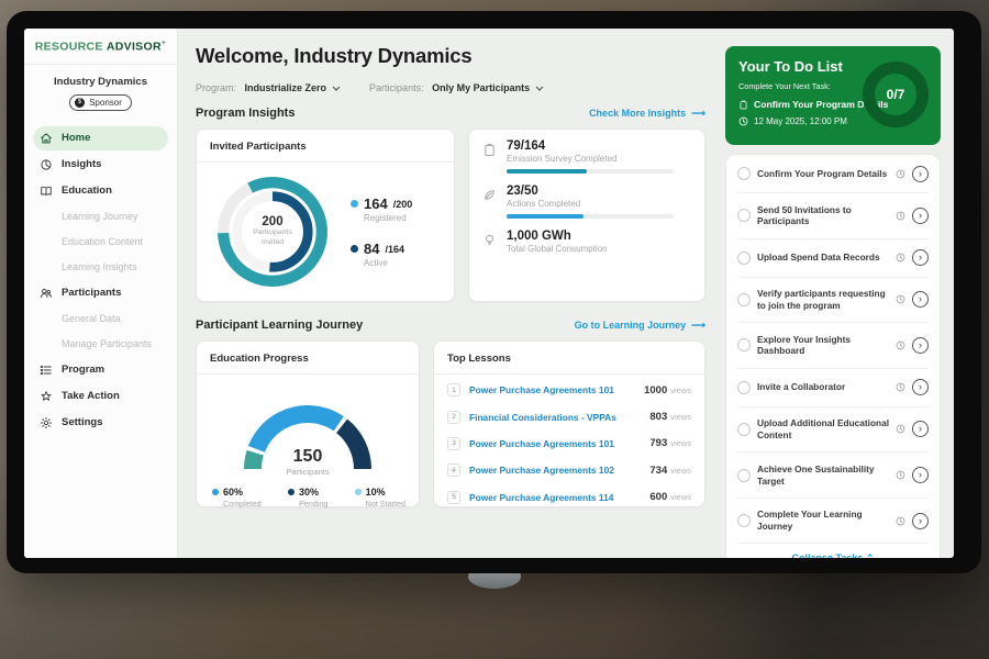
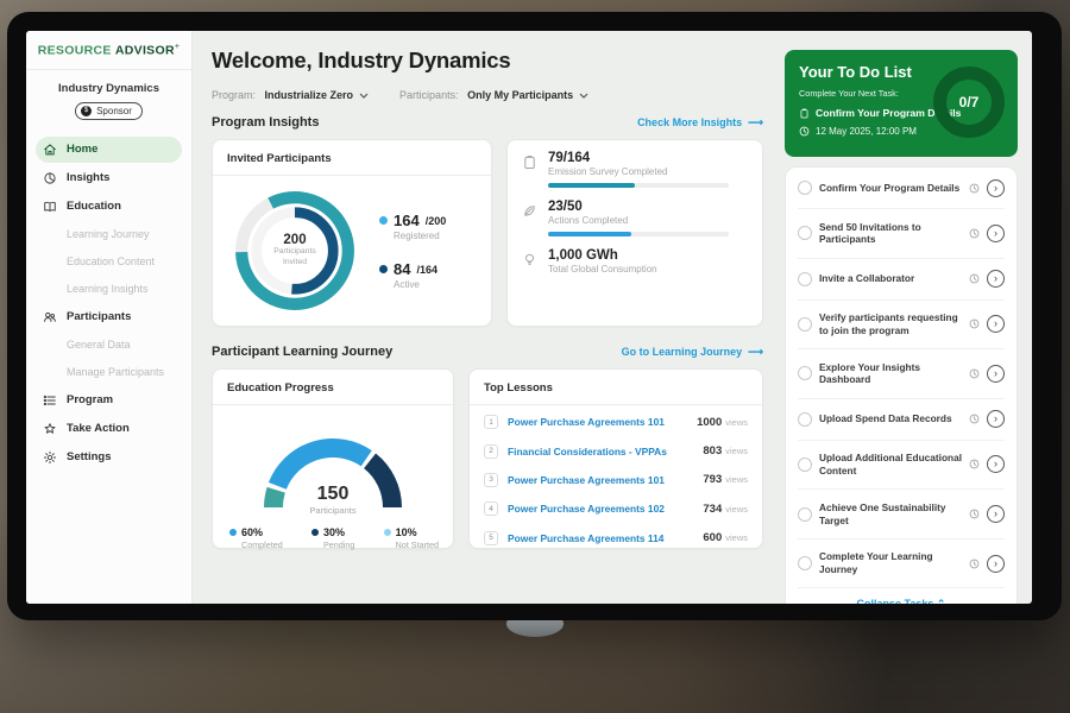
  RESOURCE ADVISOR
  Industry Dynamics
  Sponsor
  Home
  Insights
  Education
  Learning Journey
  Education Content
  Learning Insights
  Participants
  General Data
  Manage Participants
  Program
  Take Action
  Settings
  Welcome, Industry Dynamics
  Program:
  Industrialize Zero
  Participants:
  Only My Participants
  Program Insights
  Check More Insights
  ⟶
  Invited Participants
  200
  164
  /200
  Registered
  84
  /164
  Active
  79/164
  Emission Survey Completed
  23/50
  Actions Completed
  1,000 GWh
  Total Global Consumption
  Participant Learning Journey
  Go to Learning Journey
  ⟶
  Education Progress
  150
  Participants
  60%
  Completed
  30%
  Pending
  10%
  Not Started
  Top Lessons
  Power Purchase Agreements 101
  1000
  views
  Financial Considerations - VPPAs
  803
  views
  Power Purchase Agreements 101
  793
  views
  Power Purchase Agreements 102
  734
  views
  Power Purchase Agreements 114
  600
  views
  Your To Do List
  Complete Your Next Task:
  Confirm Your Program Details
  12 May 2025, 12:00 PM
  0/7
  Confirm Your Program Details
  ›
  Send 50 Invitations to Participants
  ›
- Upload Spend Data Records
+ Invite a Collaborator
  ›
  Verify participants requesting to join the program
  ›
  Explore Your Insights Dashboard
  ›
- Invite a Collaborator
+ Upload Spend Data Records
  ›
  Upload Additional Educational Content
  ›
  Achieve One Sustainability Target
  ›
  Complete Your Learning Journey
  ›
